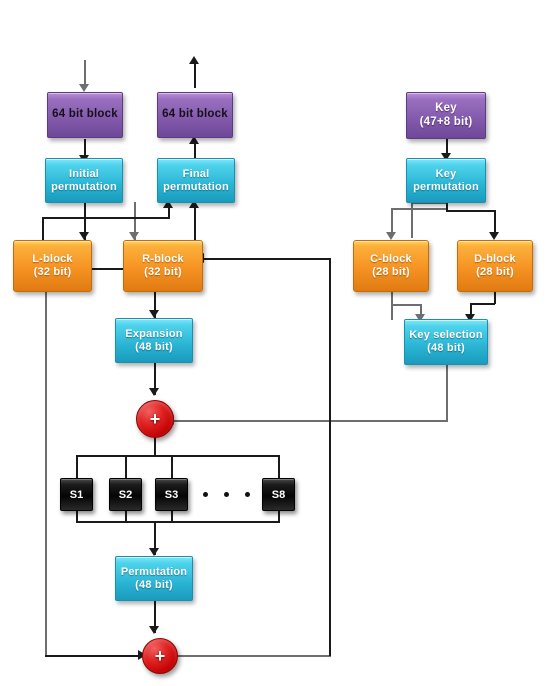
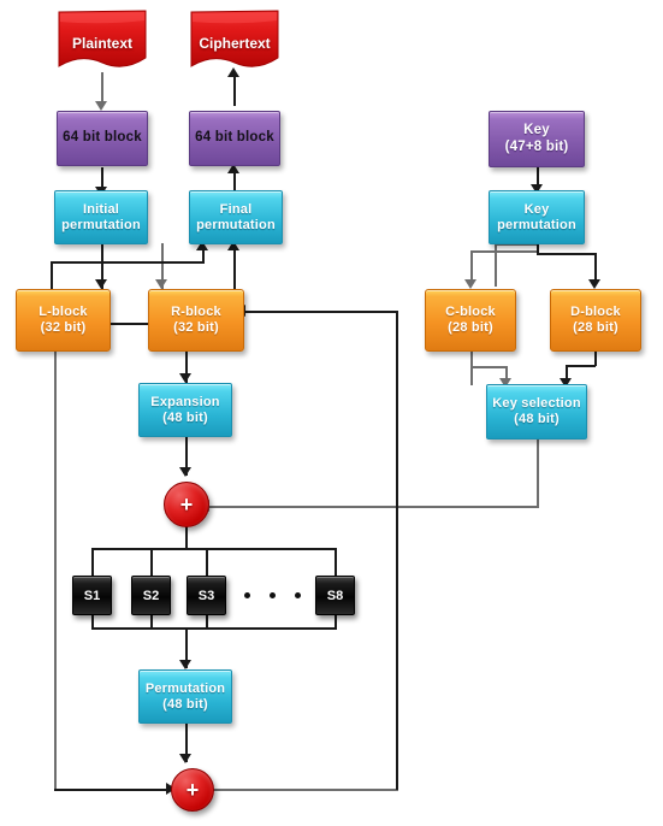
+ Plaintext
+ Ciphertext
  64 bit block
  64 bit block
  Initial
  permutation
  Final
  permutation
  Key
  (47+8 bit)
  Key
  permutation
  C-block
  (28 bit)
  D-block
  (28 bit)
  Key selection
  (48 bit)
  L-block
  (32 bit)
  R-block
  (32 bit)
  Expansion
  (48 bit)
  +
  S1
  S2
  S3
  S8
  Permutation
  (48 bit)
  +
